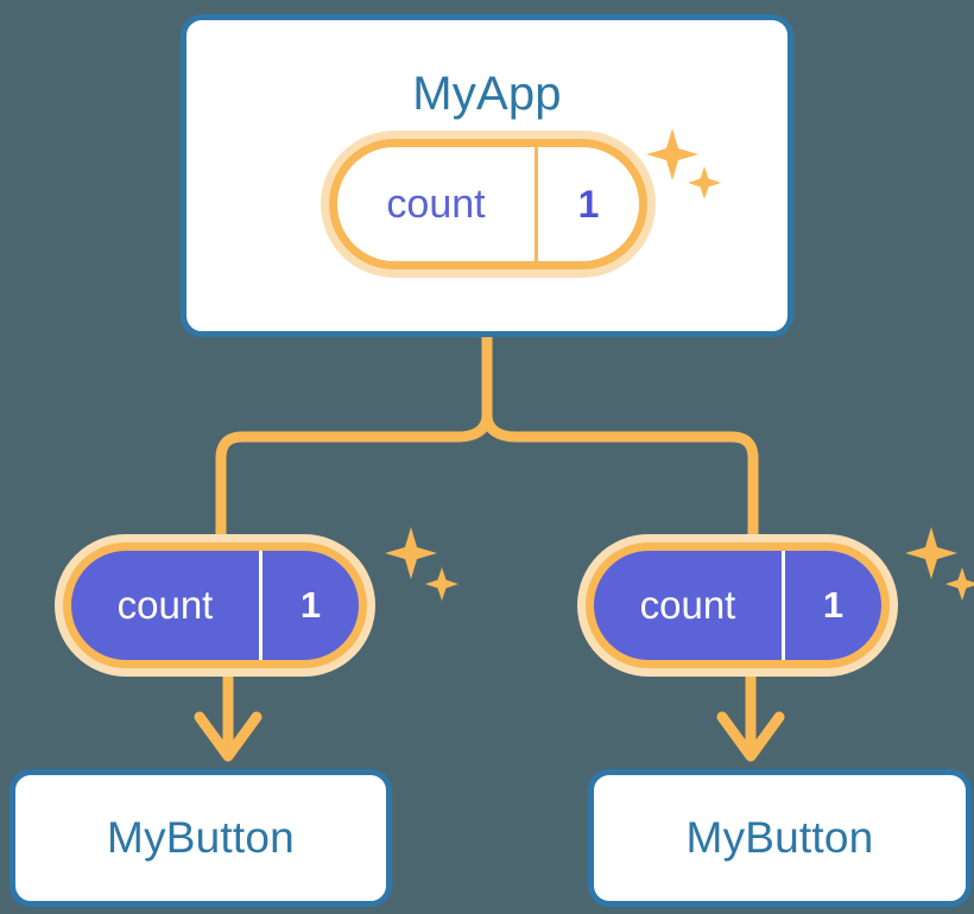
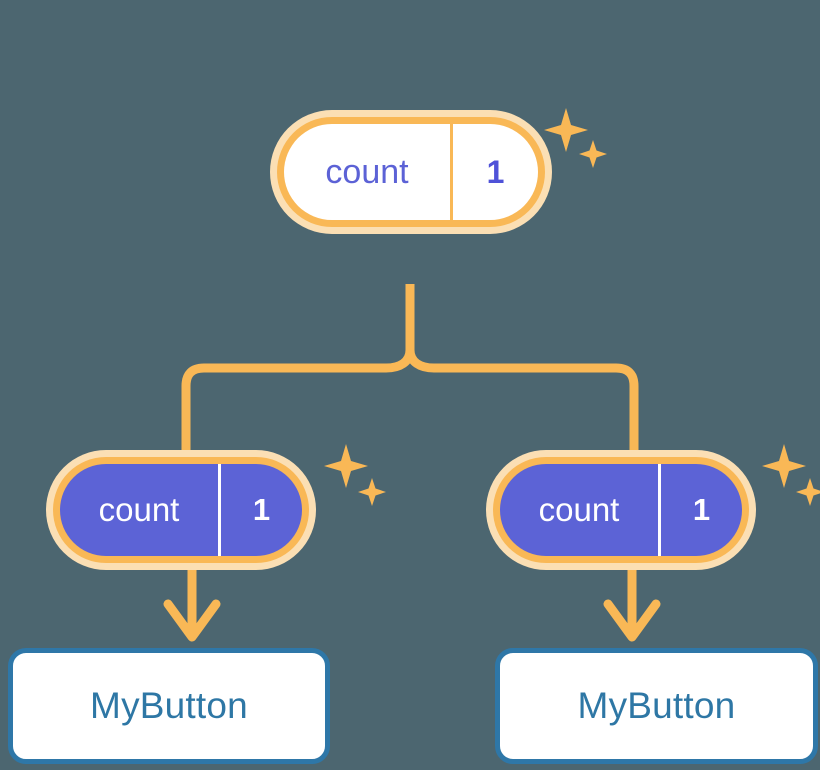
- MyApp
  count
  1
  count
  1
  count
  1
  MyButton
  MyButton
